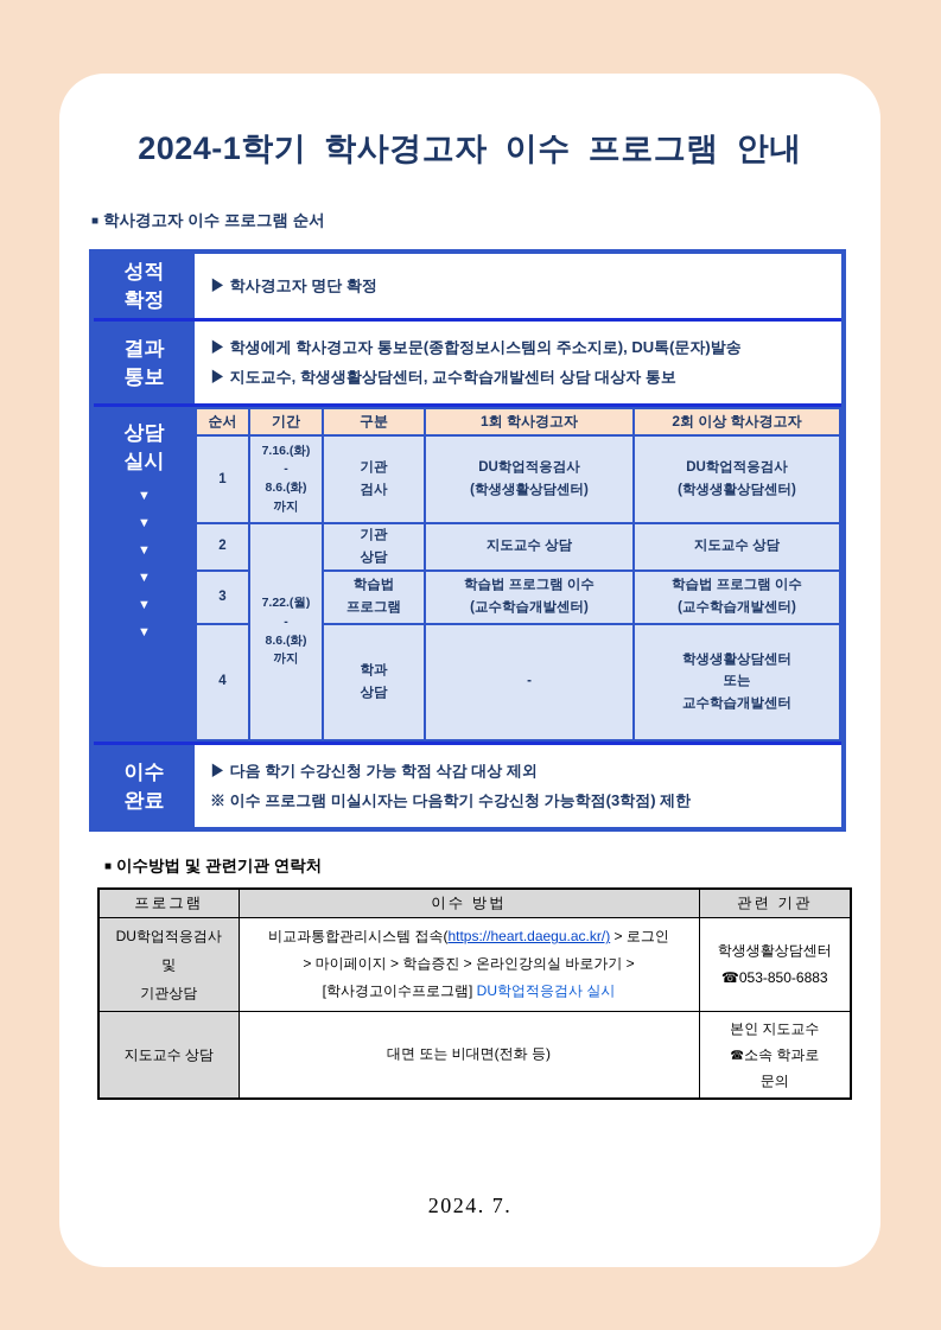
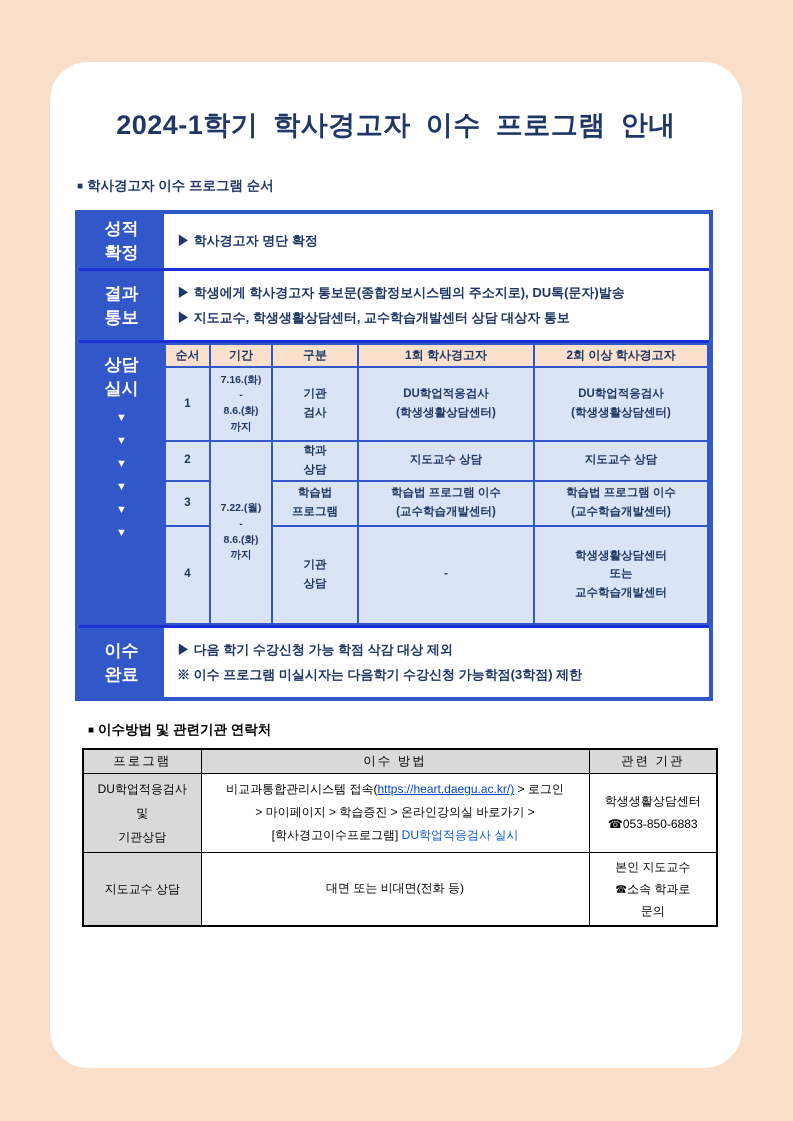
  2024-1학기 학사경고자 이수 프로그램 안내
  ■ 학사경고자 이수 프로그램 순서
  성적
  확정
  ▶ 학사경고자 명단 확정
  결과
  통보
  ▶ 학생에게 학사경고자 통보문(종합정보시스템의 주소지로), DU톡(문자)발송
  ▶ 지도교수, 학생생활상담센터, 교수학습개발센터 상담 대상자 통보
  상담
  실시
  ▼
  ▼
  ▼
  ▼
  ▼
  ▼
  순서	기간	구분	1회 학사경고자	2회 이상 학사경고자
  1	7.16.(화) - 8.6.(화) 까지	기관 검사	DU학업적응검사 (학생생활상담센터)	DU학업적응검사 (학생생활상담센터)
- 2	7.22.(월) - 8.6.(화) 까지	기관 상담	지도교수 상담	지도교수 상담
+ 2	7.22.(월) - 8.6.(화) 까지	학과 상담	지도교수 상담	지도교수 상담
  3	학습법 프로그램	학습법 프로그램 이수 (교수학습개발센터)	학습법 프로그램 이수 (교수학습개발센터)
- 4	학과 상담	-	학생생활상담센터 또는 교수학습개발센터
+ 4	기관 상담	-	학생생활상담센터 또는 교수학습개발센터
  이수
  완료
  ▶ 다음 학기 수강신청 가능 학점 삭감 대상 제외
  ※ 이수 프로그램 미실시자는 다음학기 수강신청 가능학점(3학점) 제한
  ■ 이수방법 및 관련기관 연락처
  프로그램	이수 방법	관련 기관
  DU학업적응검사 및 기관상담	비교과통합관리시스템 접속(https://heart.daegu.ac.kr/) > 로그인 > 마이페이지 > 학습증진 > 온라인강의실 바로가기 > [학사경고이수프로그램] DU학업적응검사 실시	학생생활상담센터 ☎053-850-6883
  지도교수 상담	대면 또는 비대면(전화 등)	본인 지도교수 ☎소속 학과로 문의
- 2024. 7.
